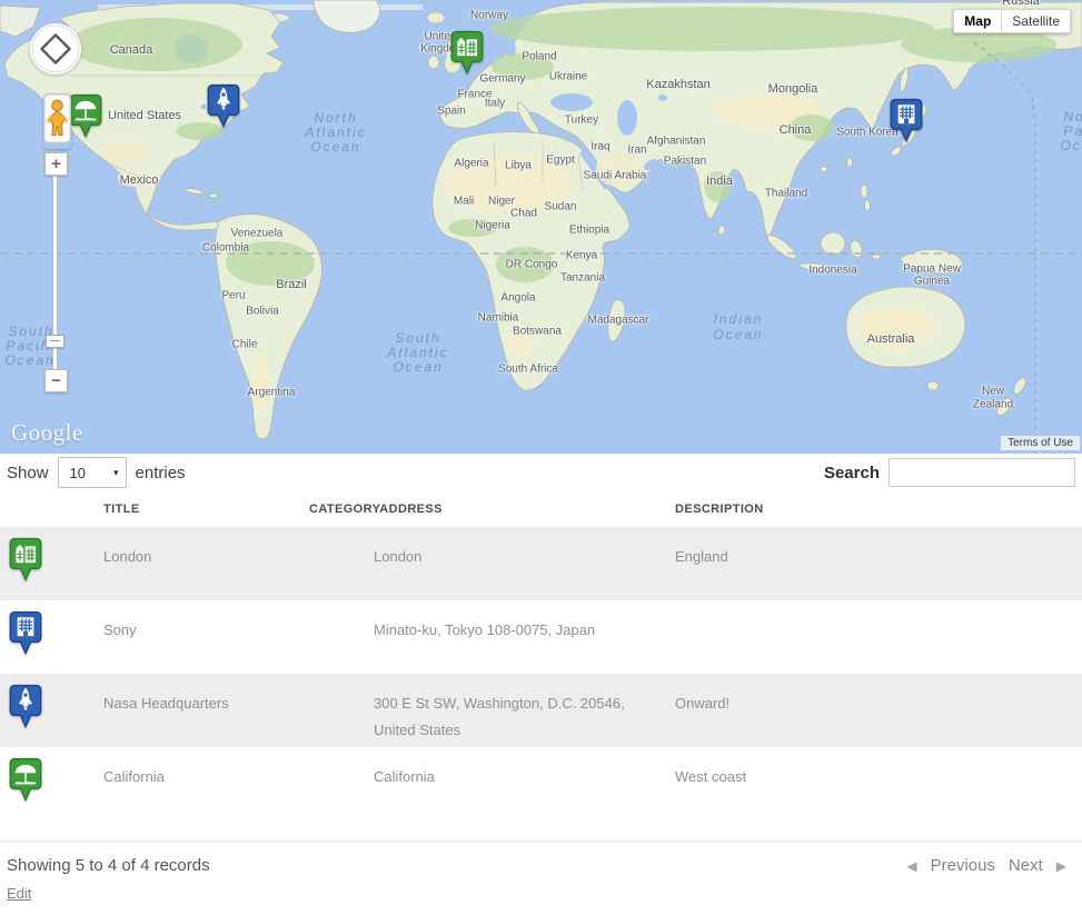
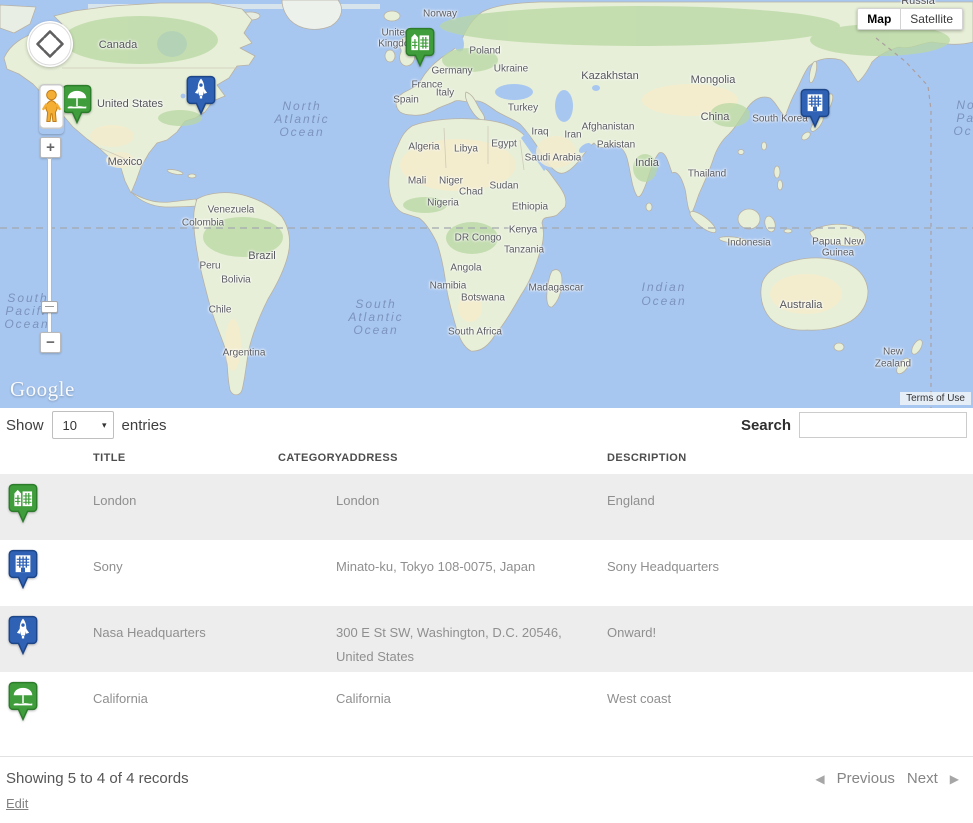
  Canada
  United States
  Mexico
  Venezuela
  Colombia
  Brazil
  Peru
  Bolivia
  Chile
  Argentina
  Norway
  Poland
  Germany
  Ukraine
  France
  Italy
  Spain
  Unite
  Kingd
  Turkey
  Iraq
  Iran
  Saudi Arabia
  Kazakhstan
  Afghanistan
  Pakistan
  India
  Thailand
  Mongolia
  China
  South Korea
  Algeria
  Libya
  Egypt
  Mali
  Niger
  Chad
  Sudan
  Nigeria
  Ethiopia
  Kenya
  DR Congo
  Tanzania
  Angola
  Namibia
  Botswana
  South Africa
  Madagascar
  Indonesia
  Papua New
  Guinea
  Australia
  New
  Zealand
  Russia
  North
  Atlantic
  Ocean
  South
  Atlantic
  Ocean
  South
  Pacif
  Ocean
  Indian
  Ocean
  +
  −
  Map
  Satellite
  Google
  Terms of Use
  Show
  10
  ▾
  entries
  Search
  TITLE
  CATEGORYADDRESS
  DESCRIPTION
  London
  London
  England
  Sony
  Minato-ku, Tokyo 108-0075, Japan
+ Sony Headquarters
  Nasa Headquarters
  300 E St SW, Washington, D.C. 20546, United States
  Onward!
  California
  California
  West coast
  Showing 5 to 4 of 4 records
  ◀
  Previous
  Next
  ▶
  Edit
